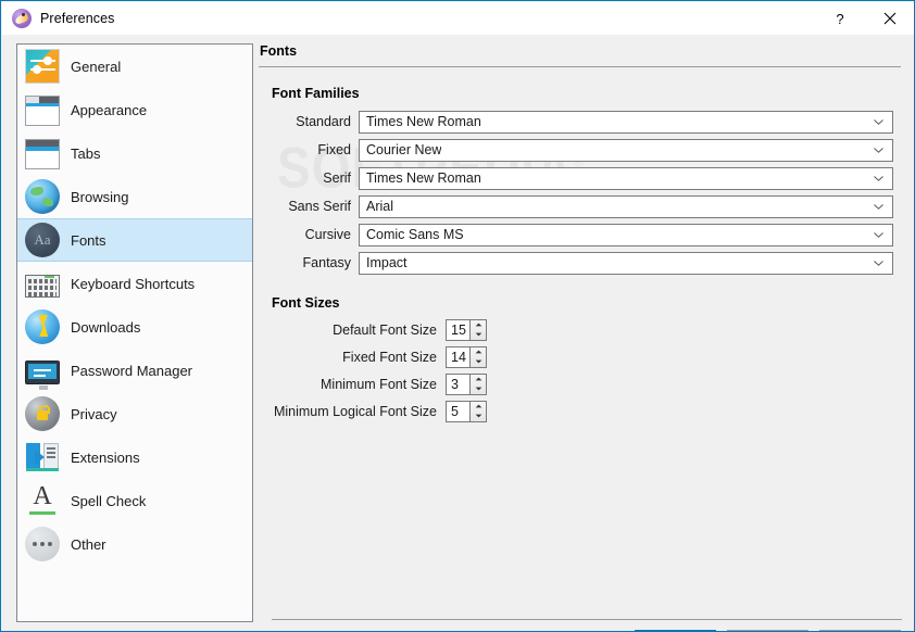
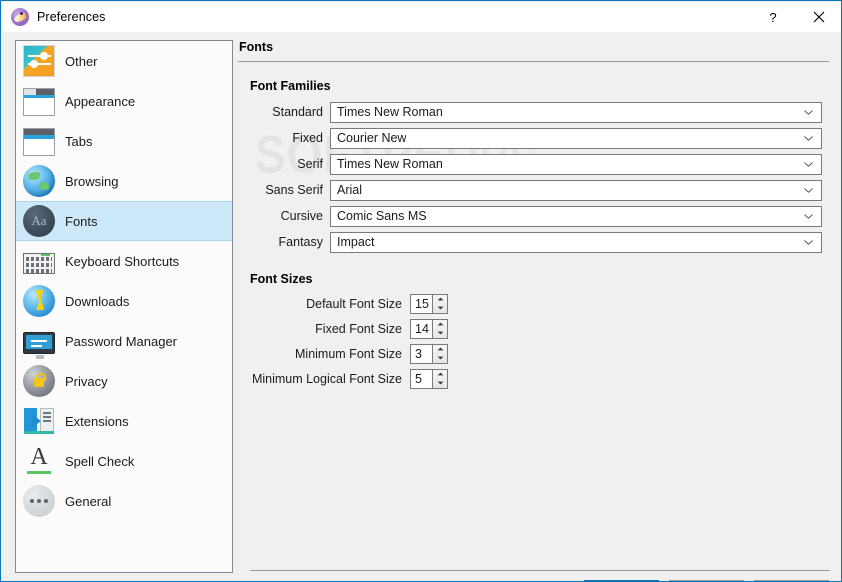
  Preferences
  ?
- General
+ Other
  Appearance
  Tabs
  Browsing
  Aa
  Fonts
  Keyboard Shortcuts
  Downloads
  Password Manager
  Privacy
  Extensions
  A
  Spell Check
- Other
+ General
  Fonts
  Font Families
  Standard
  Times New Roman
  Fixed
  Courier New
  Serif
  Times New Roman
  Sans Serif
  Arial
  Cursive
  Comic Sans MS
  Fantasy
  Impact
  Font Sizes
  Default Font Size
  15
  Fixed Font Size
  14
  Minimum Font Size
  3
  Minimum Logical Font Size
  5
